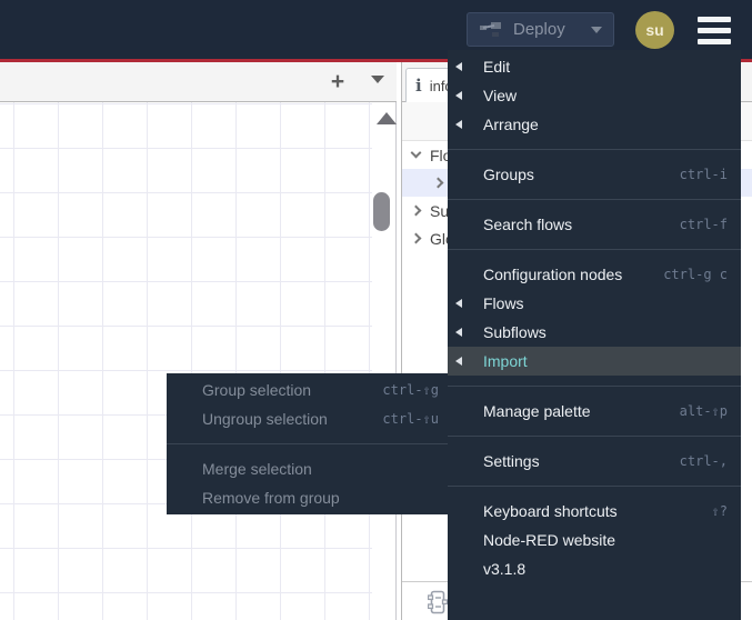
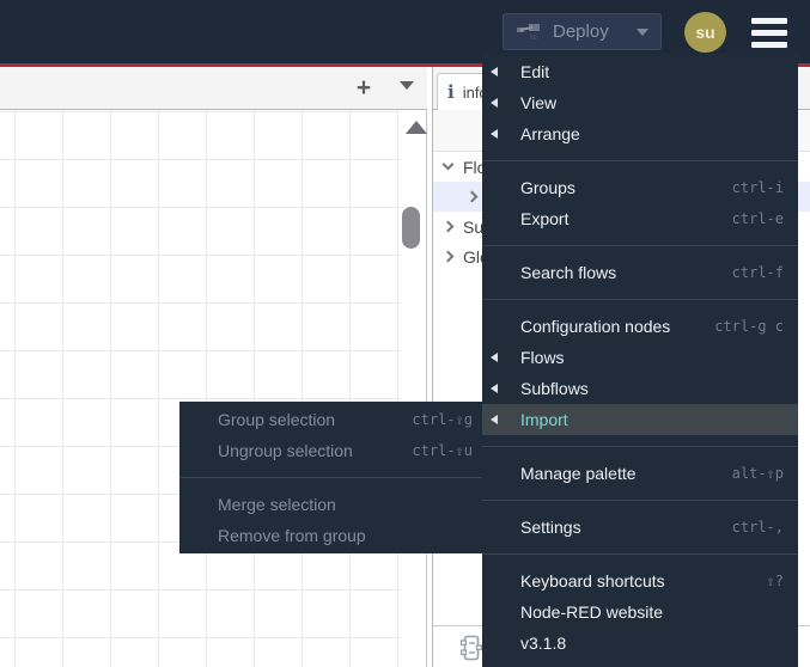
  Deploy
  su
  +
  i
  inf
  Group selection
  ctrl-⇧g
  Ungroup selection
  ctrl-⇧u
  Merge selection
  Remove from group
  Edit
  View
  Arrange
  Groups
  ctrl-i
+ Export
+ ctrl-e
  Search flows
  ctrl-f
  Configuration nodes
  ctrl-g c
  Flows
  Subflows
  Import
  Manage palette
  alt-⇧p
  Settings
  ctrl-,
  Keyboard shortcuts
  ⇧?
  Node-RED website
  v3.1.8
